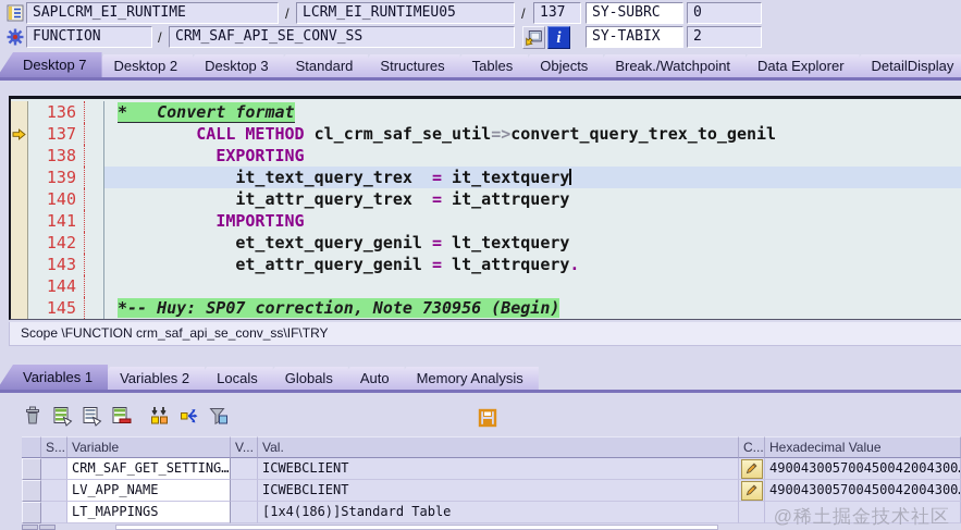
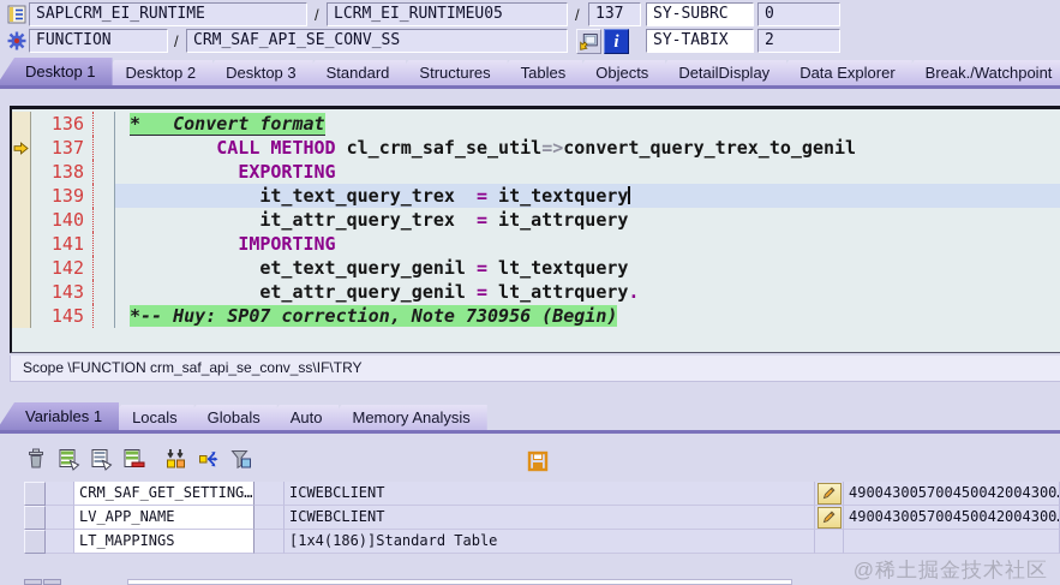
  SAPLCRM_EI_RUNTIME
  /
  LCRM_EI_RUNTIMEU05
  /
  137
  SY-SUBRC
  0
  FUNCTION
  /
  CRM_SAF_API_SE_CONV_SS
  i
  SY-TABIX
  2
- Desktop 7
+ Desktop 1
  Desktop 2
  Desktop 3
  Standard
  Structures
  Tables
  Objects
- Break./Watchpoint
+ DetailDisplay
  Data Explorer
- DetailDisplay
+ Break./Watchpoint
  136
  * Convert format
  137
  CALL METHOD cl_crm_saf_se_util=>convert_query_trex_to_genil
  138
  EXPORTING
  139
  it_text_query_trex = it_textquery
  140
  it_attr_query_trex = it_attrquery
  141
  IMPORTING
  142
  et_text_query_genil = lt_textquery
  143
  et_attr_query_genil = lt_attrquery.
- 144
  145
  *-- Huy: SP07 correction, Note 730956 (Begin)
  Scope \FUNCTION crm_saf_api_se_conv_ss\IF\TRY
  Variables 1
- Variables 2
  Locals
  Globals
  Auto
  Memory Analysis
- S...
- Variable
- V...
- Val.
- C...
- Hexadecimal Value
  CRM_SAF_GET_SETTING…
  ICWEBCLIENT
  490043005700450042004300
  LV_APP_NAME
  ICWEBCLIENT
  490043005700450042004300
  LT_MAPPINGS
  [1x4(186)]Standard Table
  @稀土掘金技术社区
